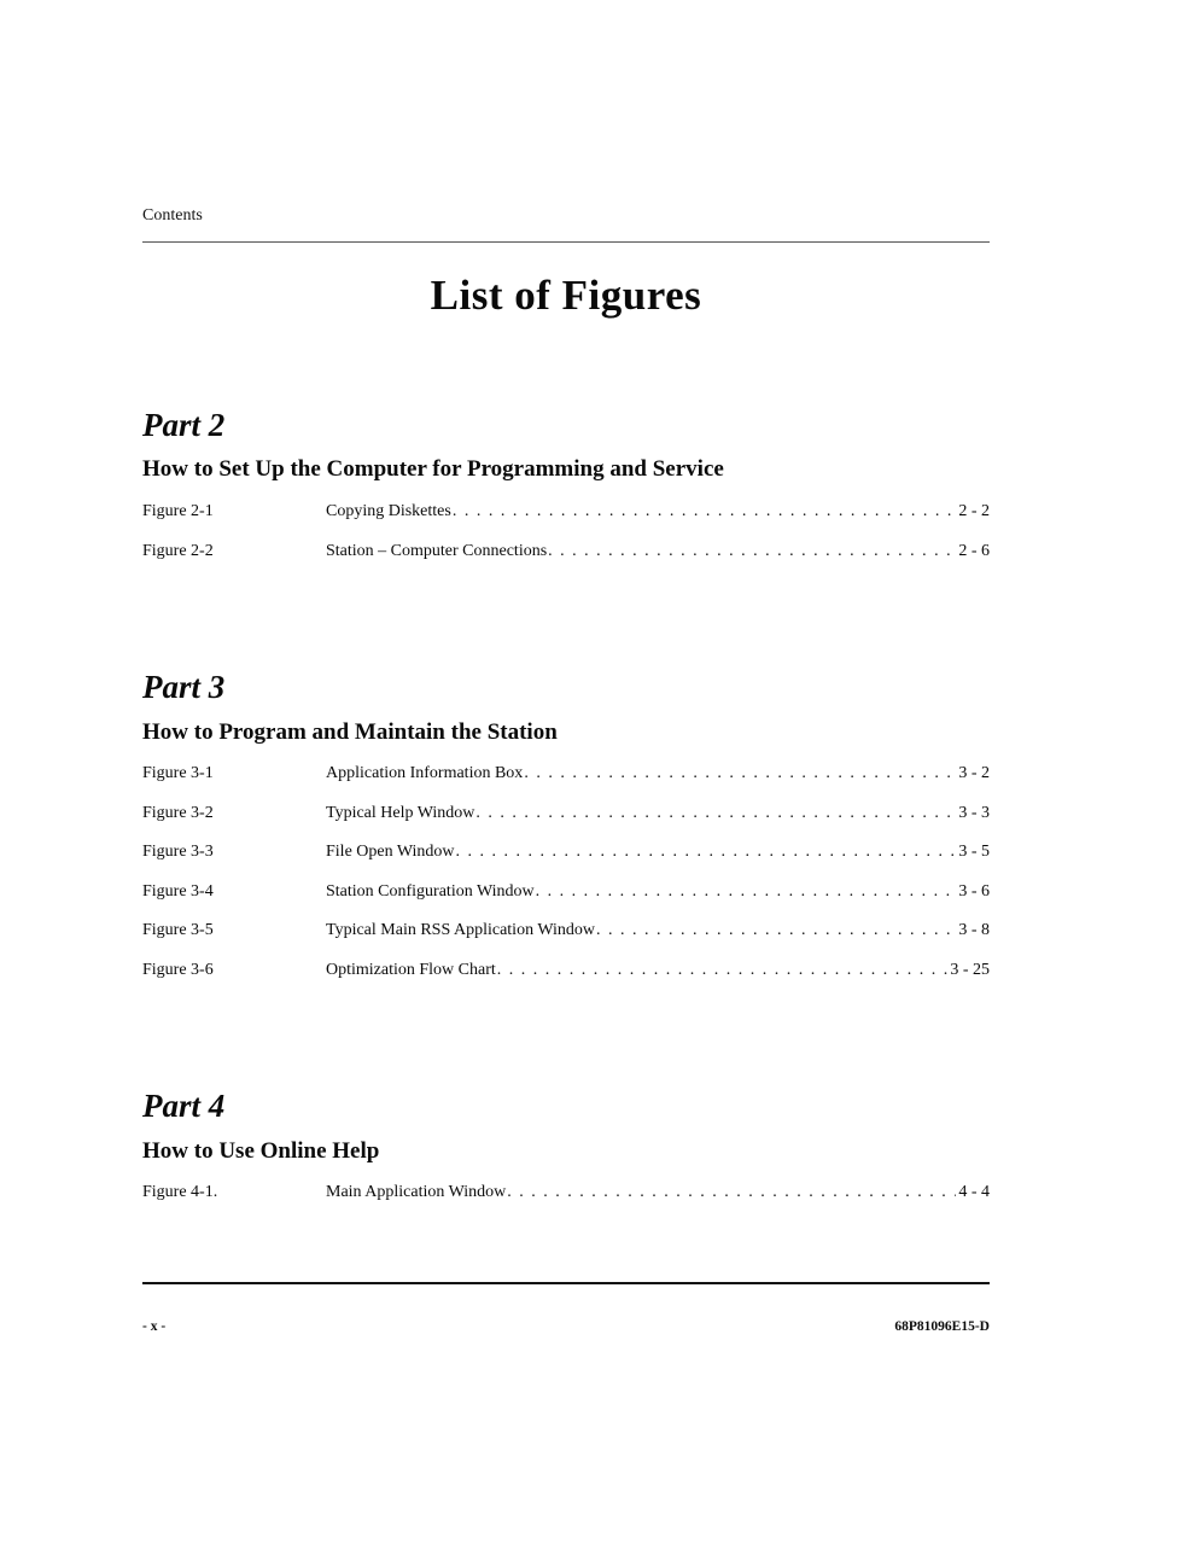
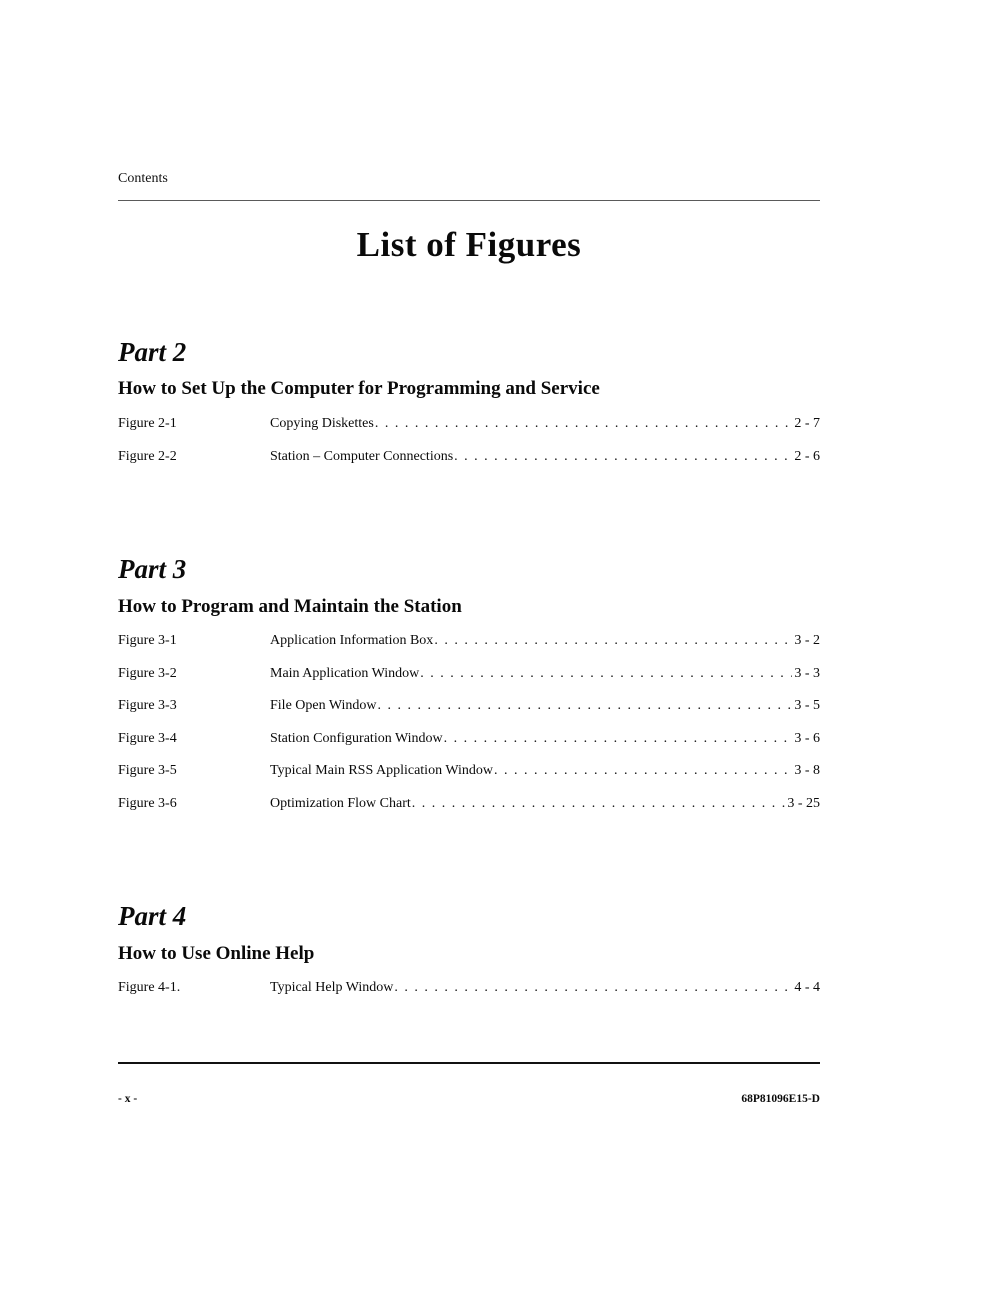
  Contents
  List of Figures
  Part 2
  How to Set Up the Computer for Programming and Service
  Figure 2-1
  Copying Diskettes
- 2 - 2
+ 2 - 7
  Figure 2-2
  Station – Computer Connections
  2 - 6
  Part 3
  How to Program and Maintain the Station
  Figure 3-1
  Application Information Box
  3 - 2
  Figure 3-2
- Typical Help Window
+ Main Application Window
  3 - 3
  Figure 3-3
  File Open Window
  3 - 5
  Figure 3-4
  Station Configuration Window
  3 - 6
  Figure 3-5
  Typical Main RSS Application Window
  3 - 8
  Figure 3-6
  Optimization Flow Chart
  3 - 25
  Part 4
  How to Use Online Help
  Figure 4-1.
- Main Application Window
+ Typical Help Window
  4 - 4
  - x -
  68P81096E15-D
